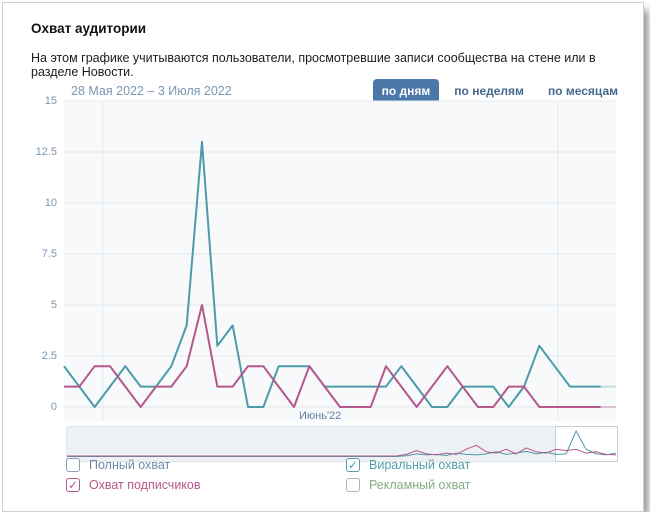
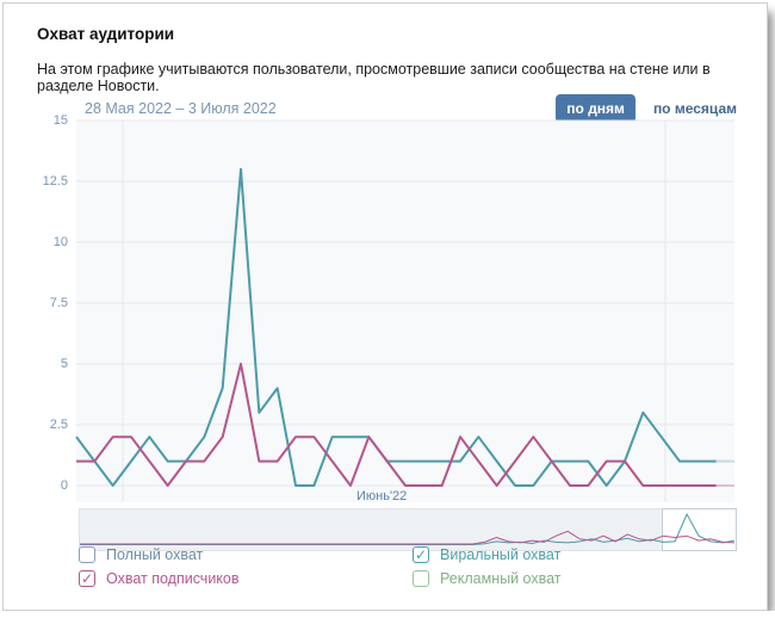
  Охват аудитории
  На этом графике учитываются пользователи, просмотревшие записи сообщества на стене или в разделе Новости.
  28 Мая 2022 – 3 Июля 2022
  по дням
- по неделям
  по месяцам
  0
  2.5
  5
  7.5
  10
  12.5
  15
  Июнь'22
  Полный охват
  ✓
  Охват подписчиков
  ✓
  Виральный охват
  Рекламный охват
